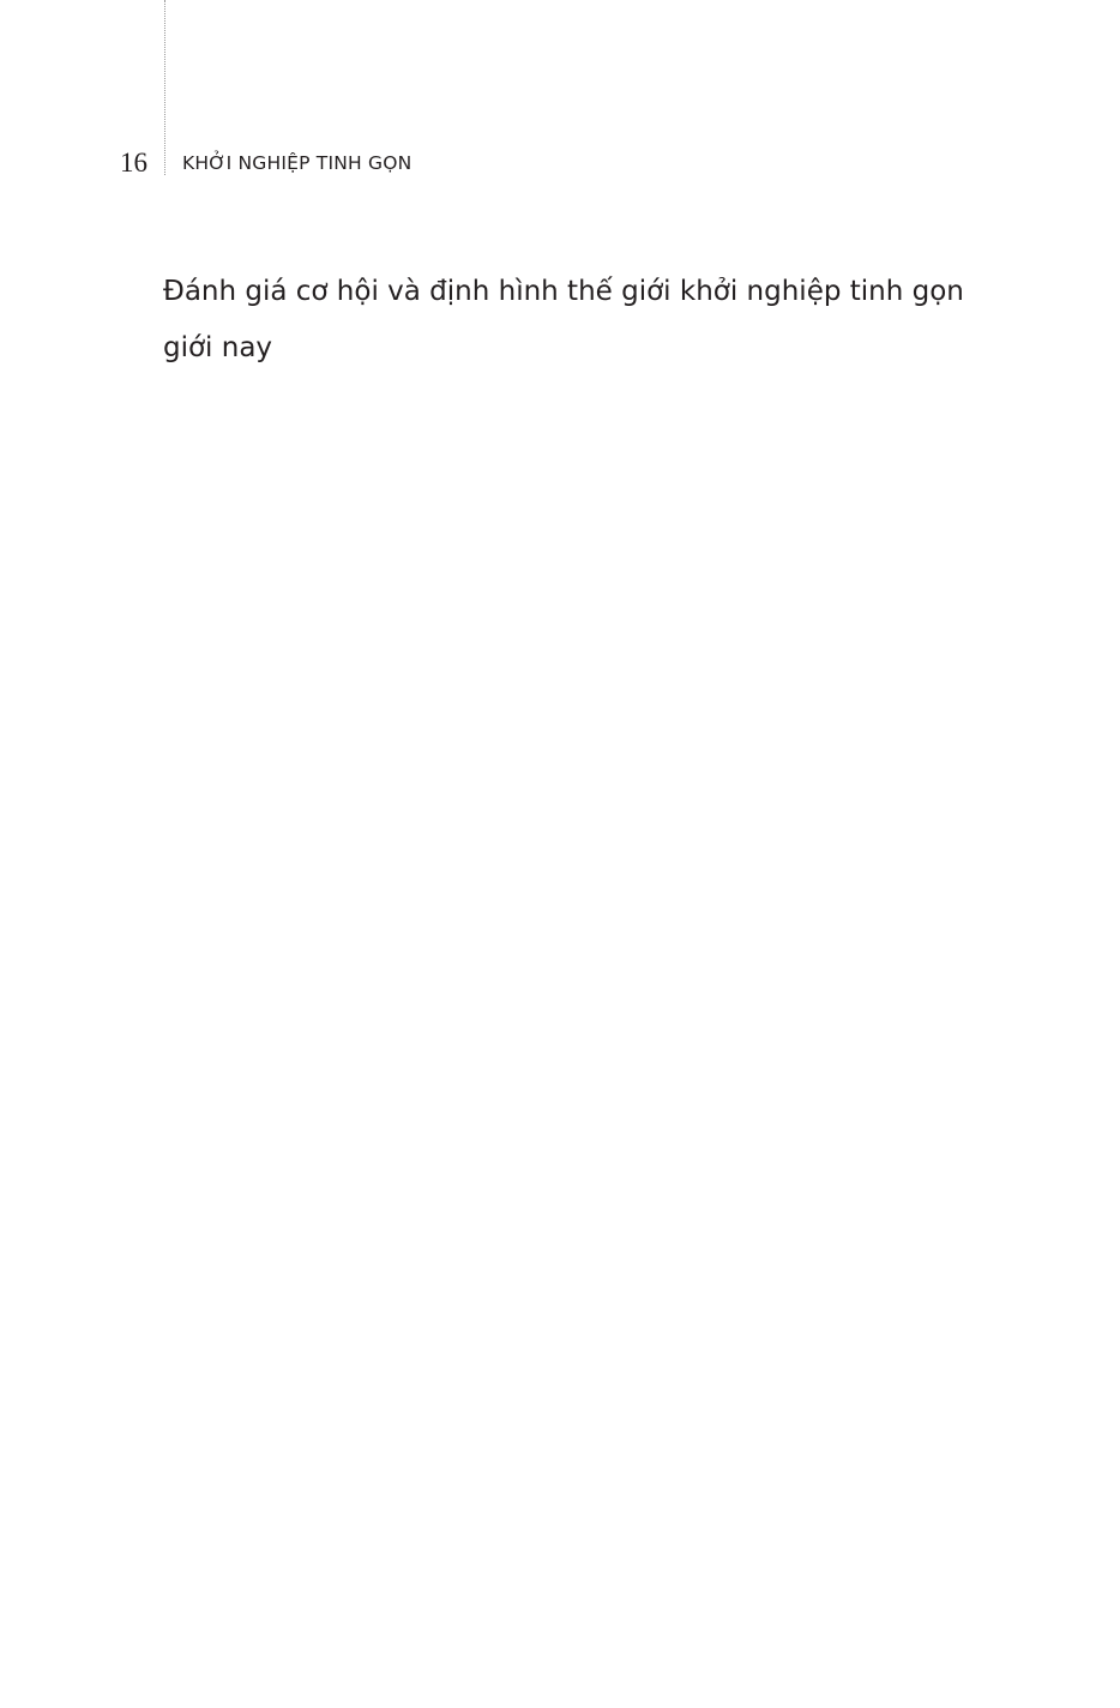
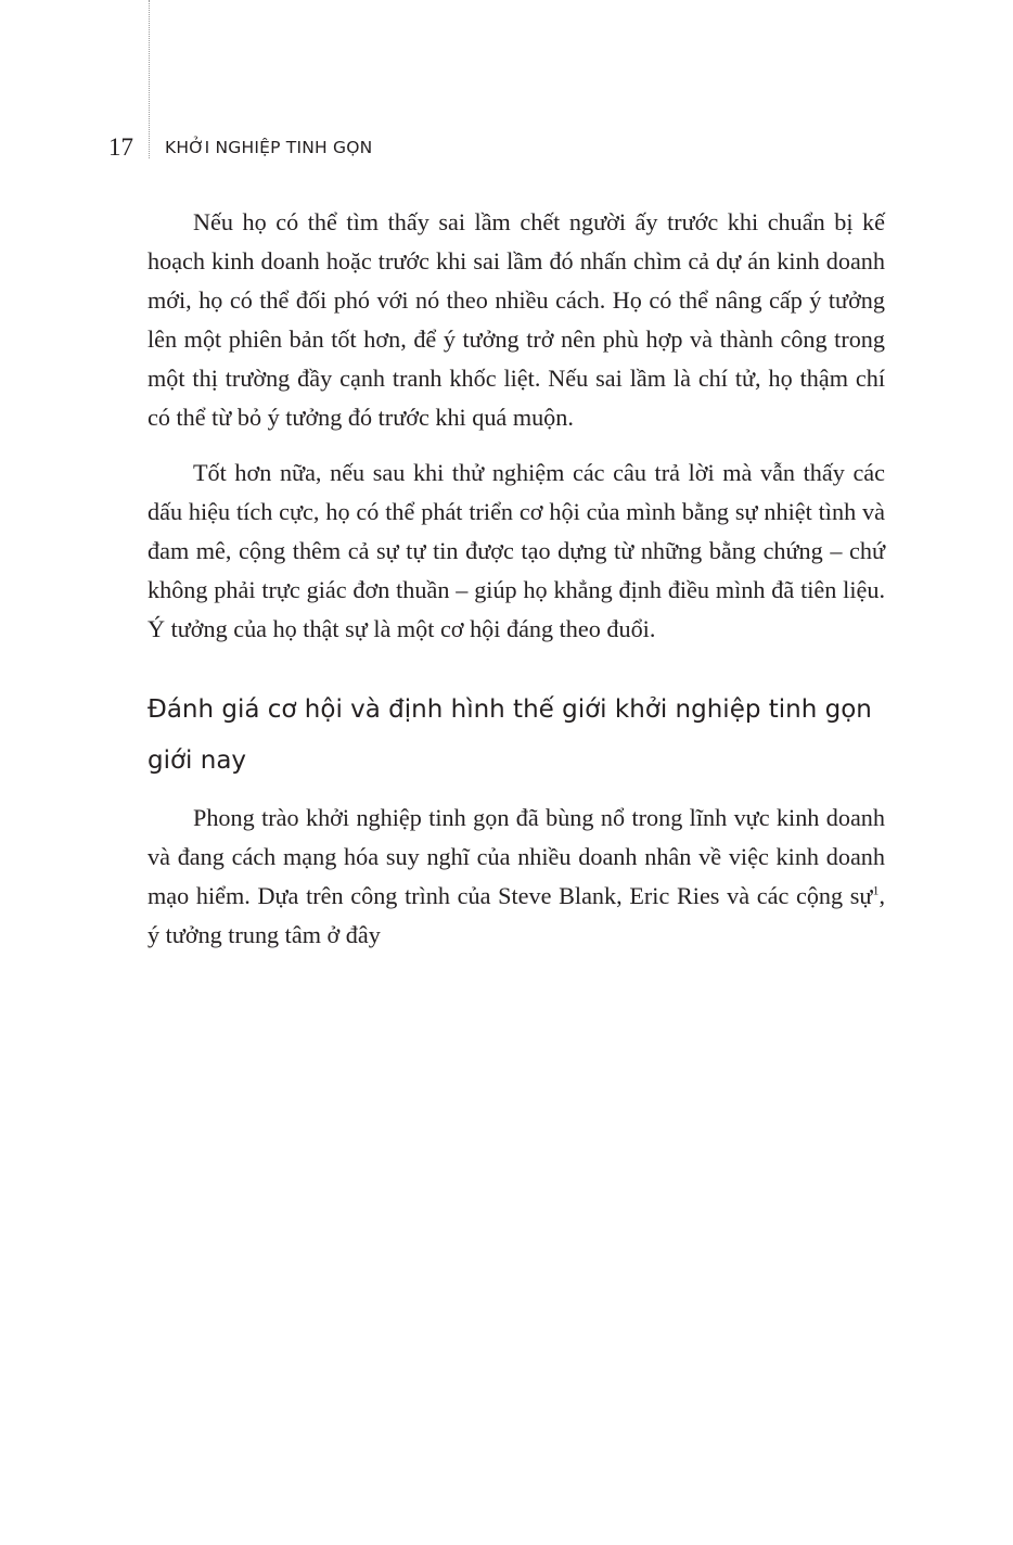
- 16
+ 17
  KHỞI NGHIỆP TINH GỌN
+ Nếu họ có thể tìm thấy sai lầm chết người ấy trước khi chuẩn bị kế hoạch kinh doanh hoặc trước khi sai lầm đó nhấn chìm cả dự án kinh doanh mới, họ có thể đối phó với nó theo nhiều cách. Họ có thể nâng cấp ý tưởng lên một phiên bản tốt hơn, để ý tưởng trở nên phù hợp và thành công trong một thị trường đầy cạnh tranh khốc liệt. Nếu sai lầm là chí tử, họ thậm chí có thể từ bỏ ý tưởng đó trước khi quá muộn.
+ Tốt hơn nữa, nếu sau khi thử nghiệm các câu trả lời mà vẫn thấy các dấu hiệu tích cực, họ có thể phát triển cơ hội của mình bằng sự nhiệt tình và đam mê, cộng thêm cả sự tự tin được tạo dựng từ những bằng chứng – chứ không phải trực giác đơn thuần – giúp họ khẳng định điều mình đã tiên liệu. Ý tưởng của họ thật sự là một cơ hội đáng theo đuổi.
  Đánh giá cơ hội và định hình thế giới khởi nghiệp tinh gọn giới nay
+ Phong trào khởi nghiệp tinh gọn đã bùng nổ trong lĩnh vực kinh doanh và đang cách mạng hóa suy nghĩ của nhiều doanh nhân về việc kinh doanh mạo hiểm. Dựa trên công trình của Steve Blank, Eric Ries và các cộng sự1, ý tưởng trung tâm ở đây
